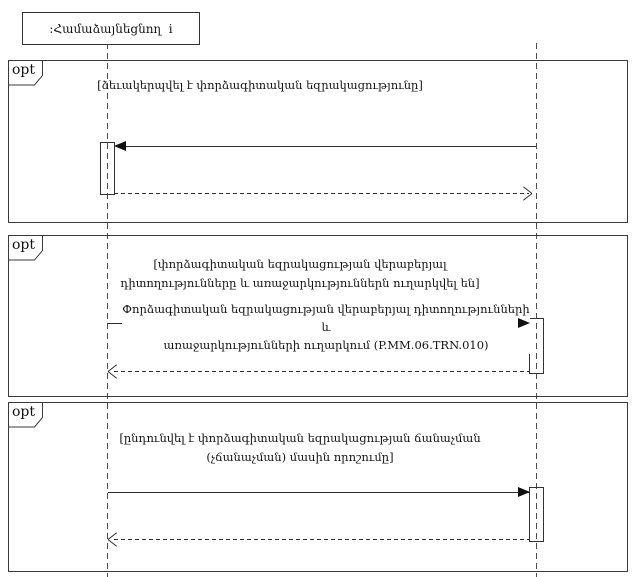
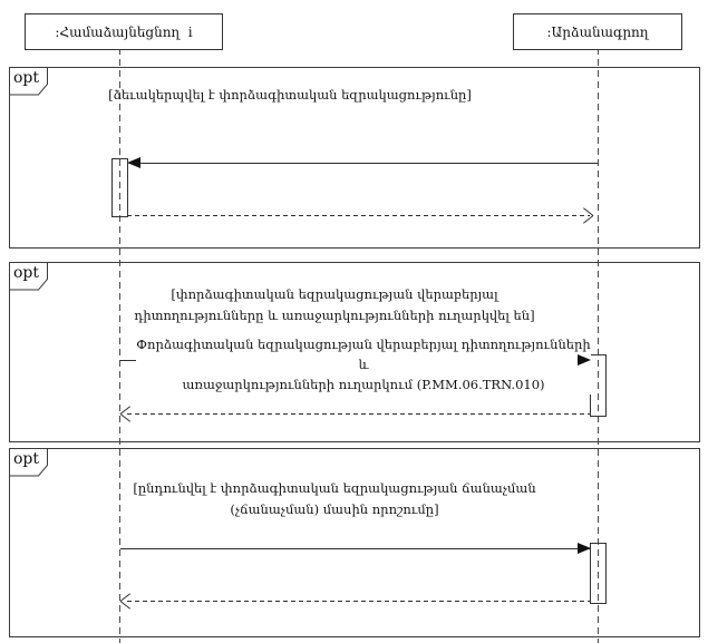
  :Համաձայնեցնող i
+ :Արձանագրող
  opt
  [ձեւակերպվել է փորձագիտական եզրակացությունը]
  opt
  [փորձագիտական եզրակացության վերաբերյալ
- դիտողությունները և առաջարկություններն ուղարկվել են]
+ դիտողությունները և առաջարկությունների ուղարկվել են]
  Փորձագիտական եզրակացության վերաբերյալ դիտողությունների և
  առաջարկությունների ուղարկում (P.MM.06.TRN.010)
  opt
  [ընդունվել է փորձագիտական եզրակացության ճանաչման
  (չճանաչման) մասին որոշումը]
